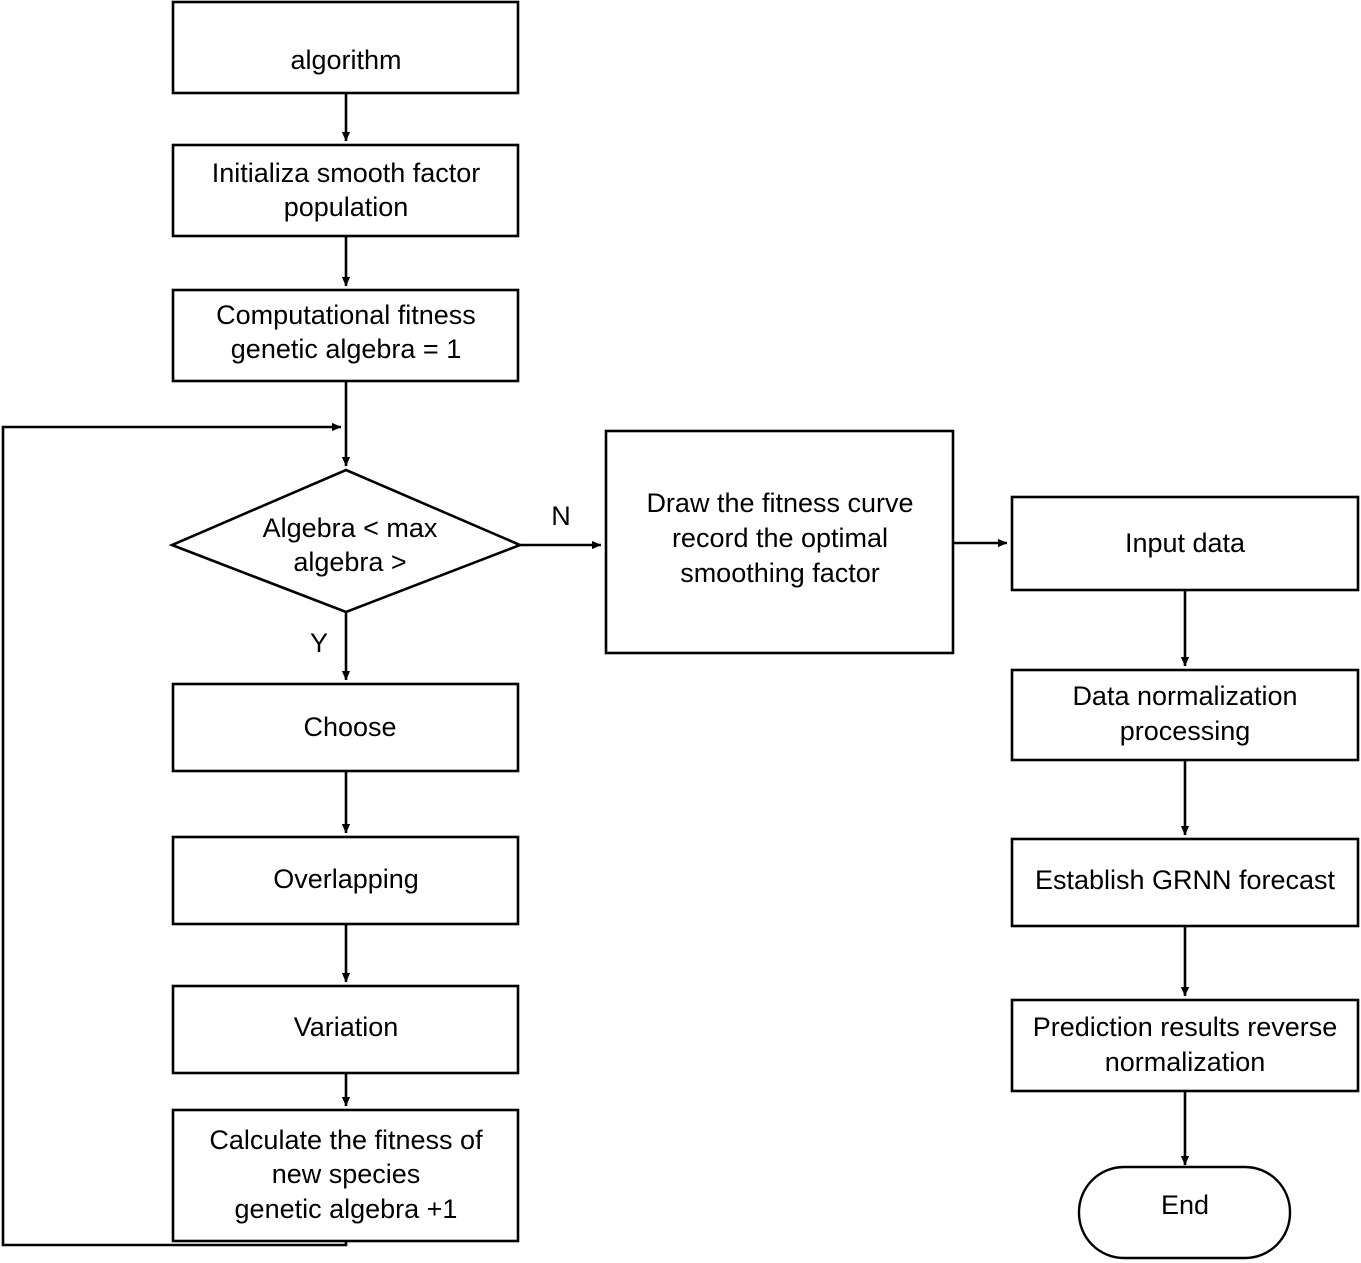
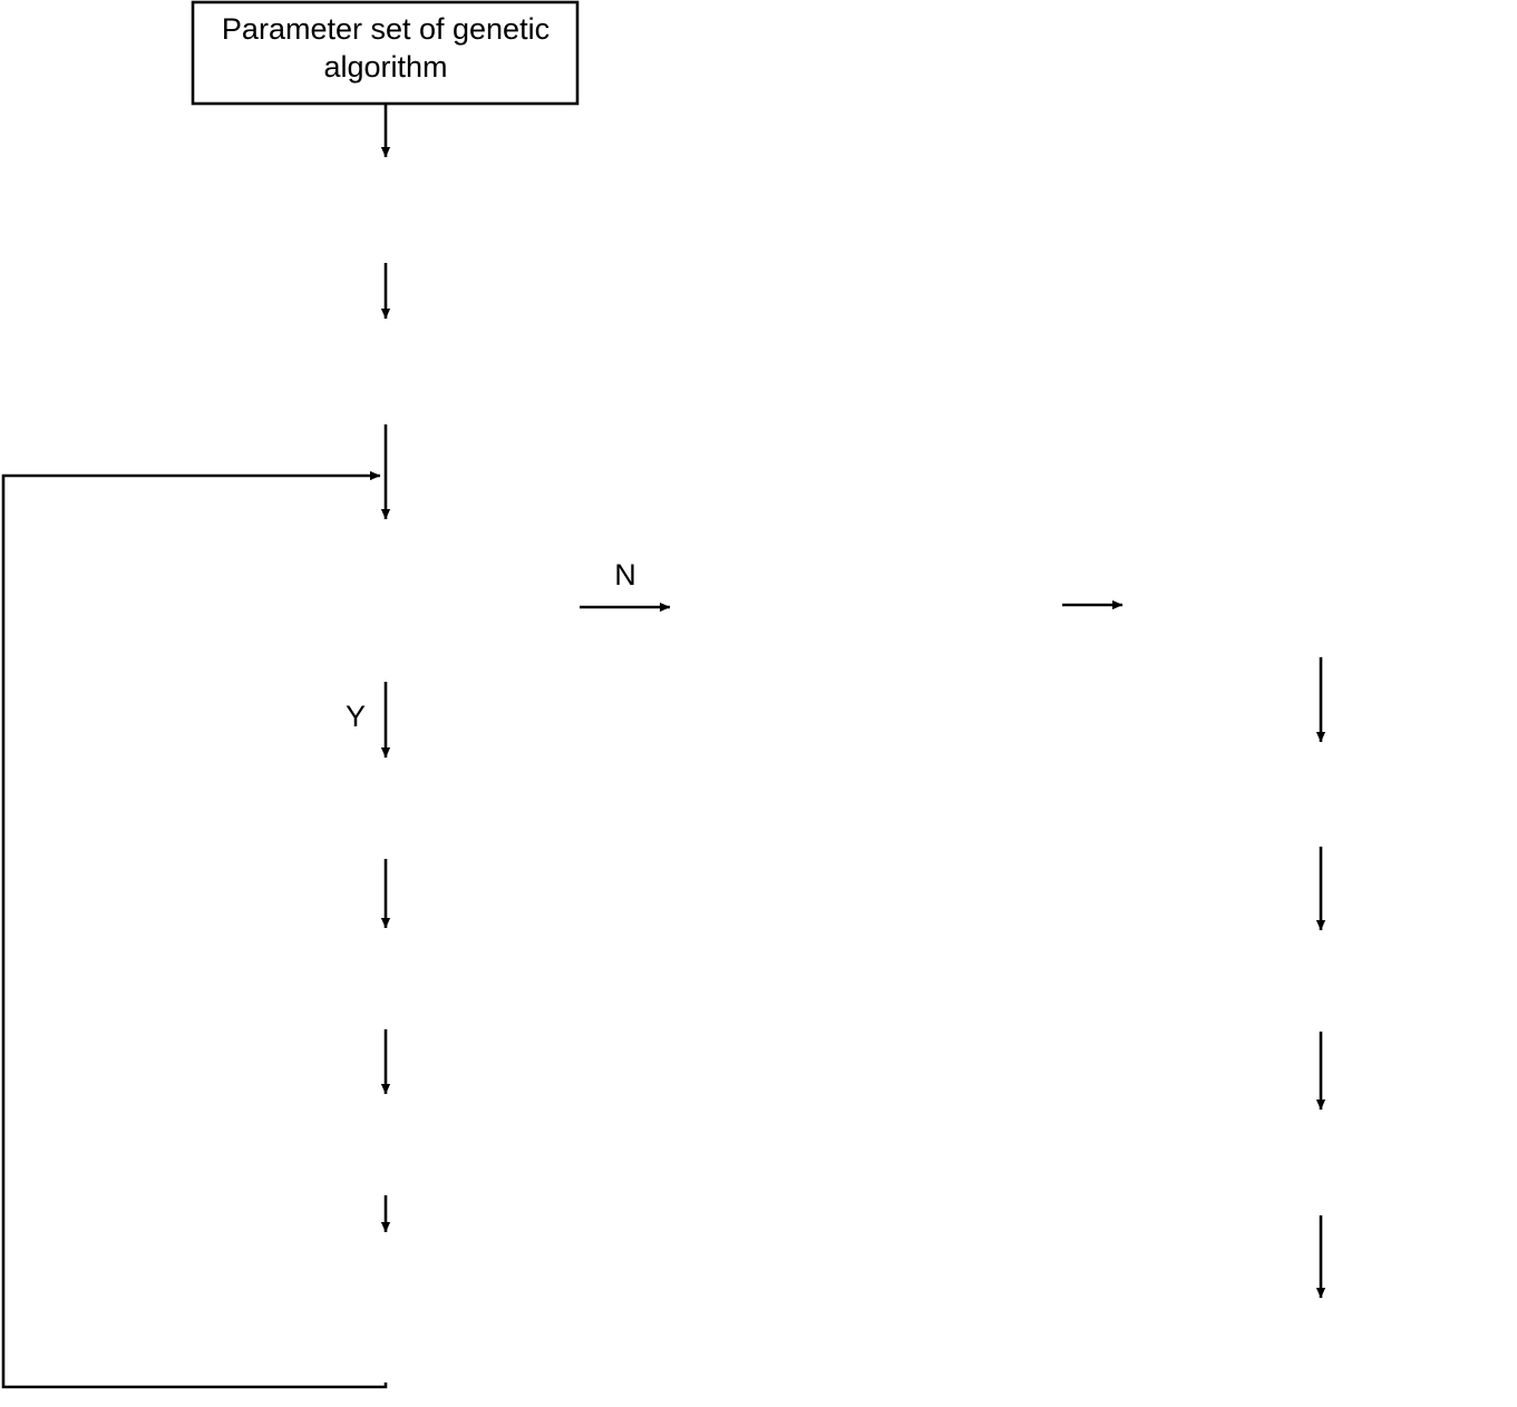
  N
  Y
+ Parameter set of genetic
  algorithm
- Initializa smooth factor
- population
- Computational fitness
- genetic algebra = 1
- Algebra < max
- algebra >
- Choose
- Overlapping
- Variation
- Calculate the fitness of
- new species
- genetic algebra +1
- Draw the fitness curve
- record the optimal
- smoothing factor
- Input data
- Data normalization
- processing
- Establish GRNN forecast
- Prediction results reverse
- normalization
- End
